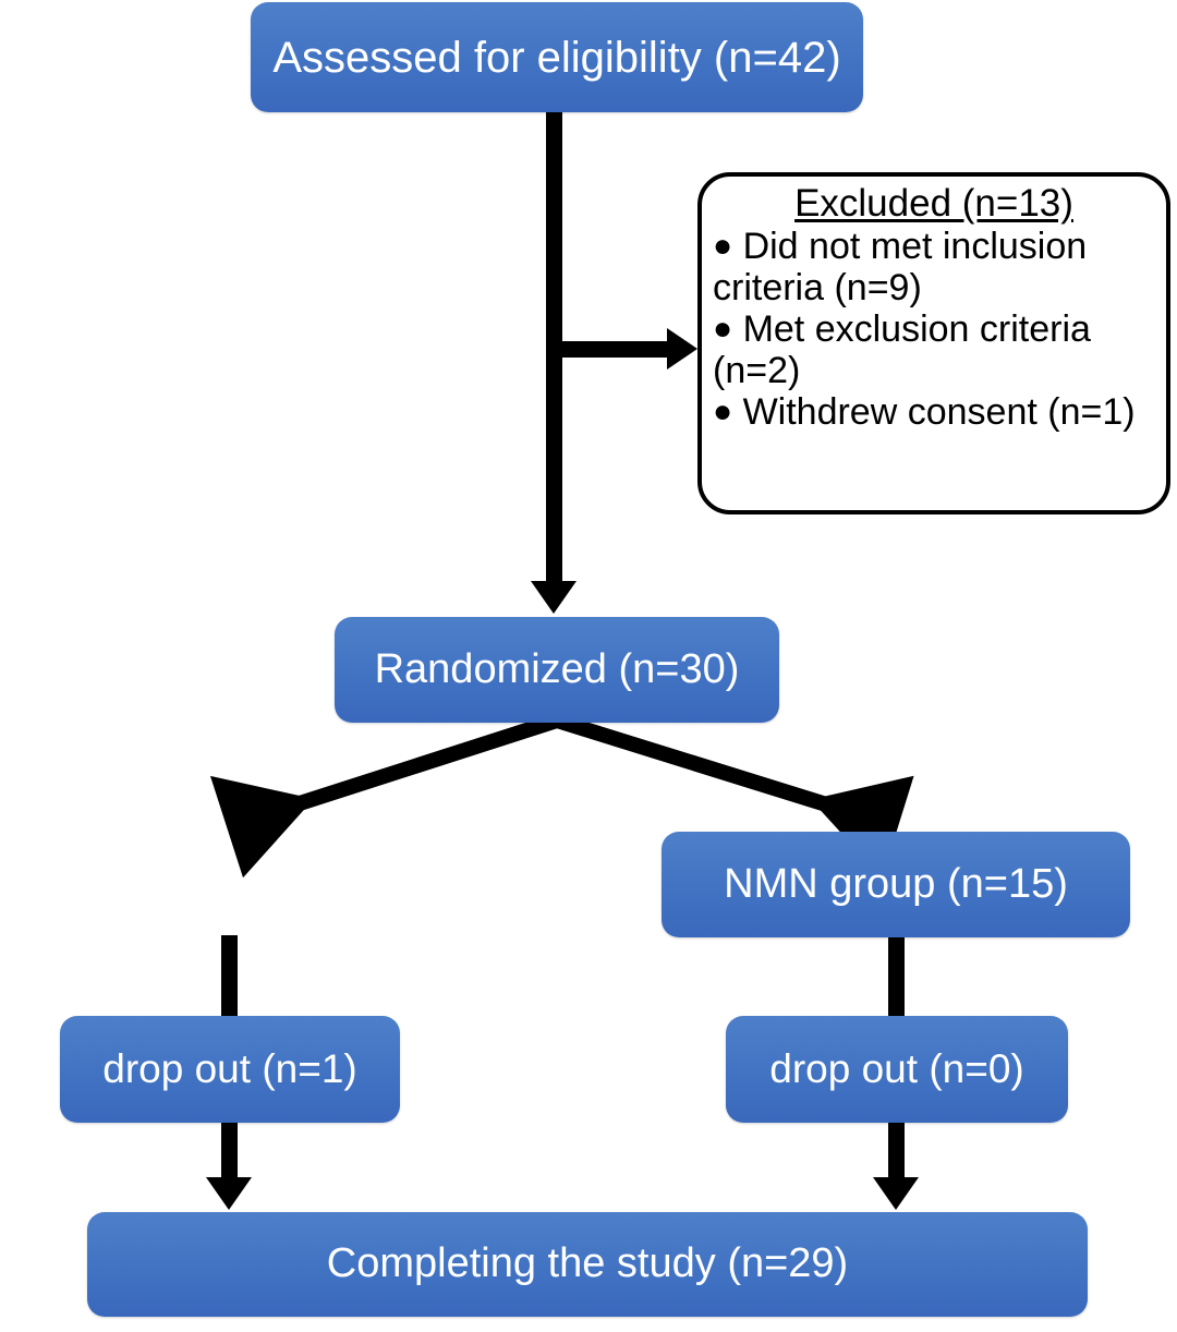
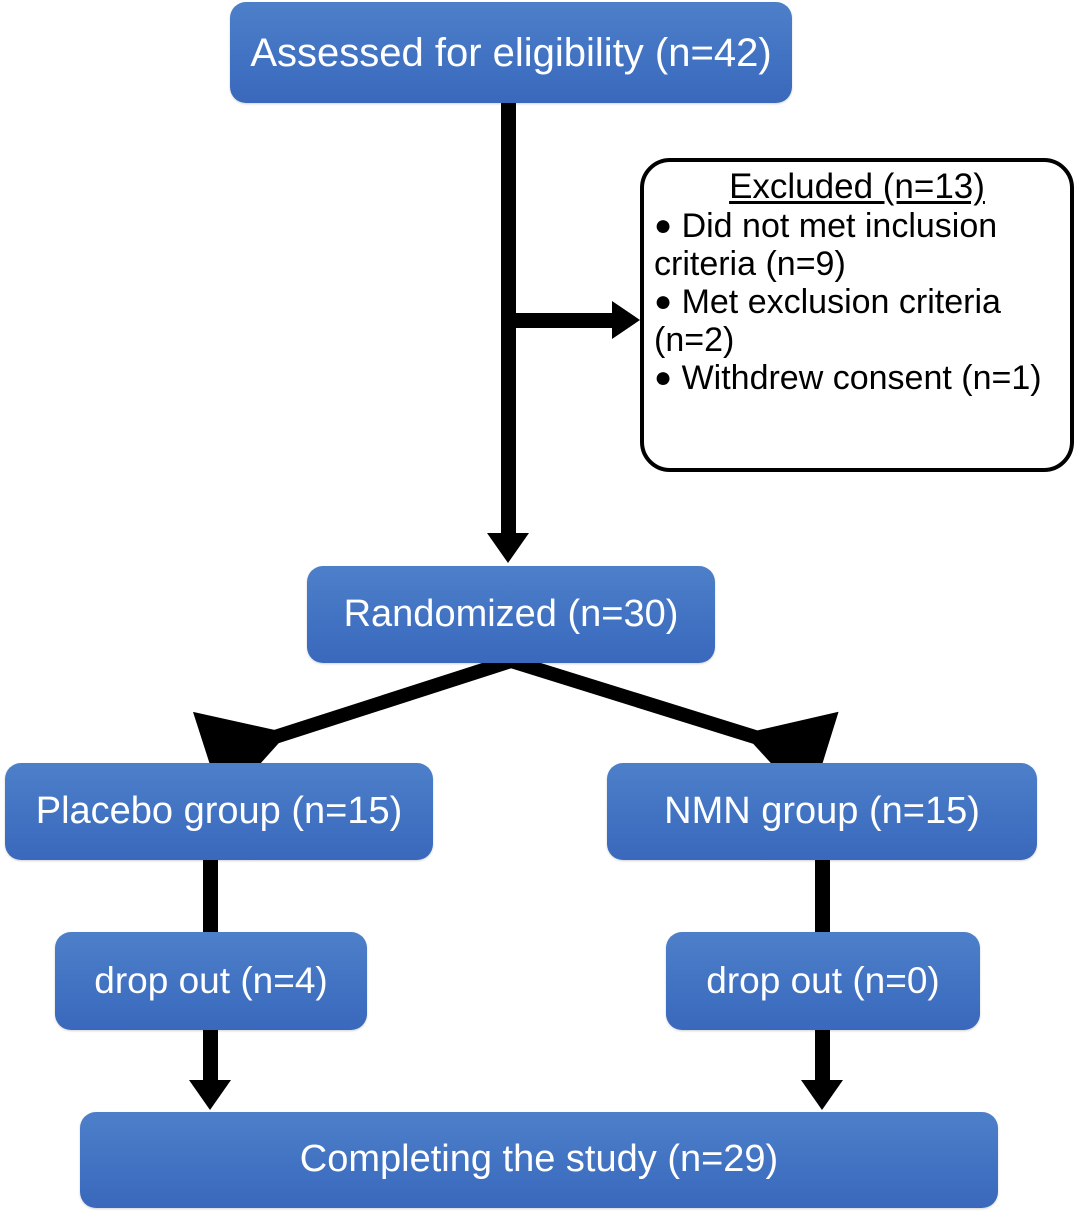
  Assessed for eligibility (n=42)
  Excluded (n=13)
  ● Did not met inclusion criteria (n=9)
  ● Met exclusion criteria (n=2)
  ● Withdrew consent (n=1)
  Randomized (n=30)
+ Placebo group (n=15)
  NMN group (n=15)
- drop out (n=1)
+ drop out (n=4)
  drop out (n=0)
  Completing the study (n=29)
